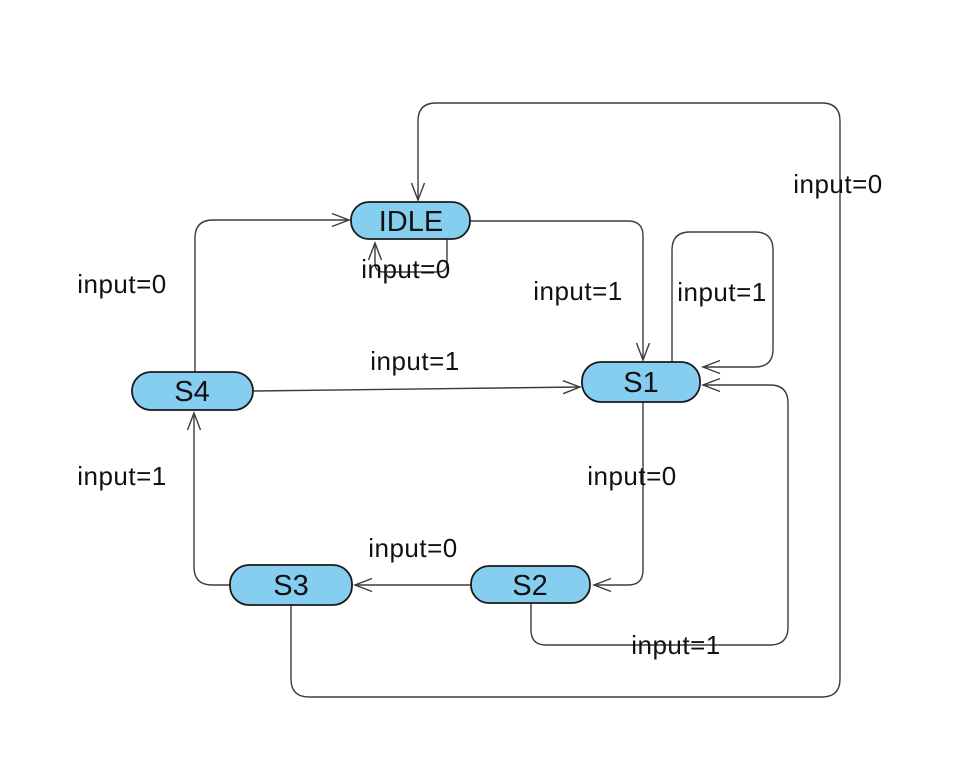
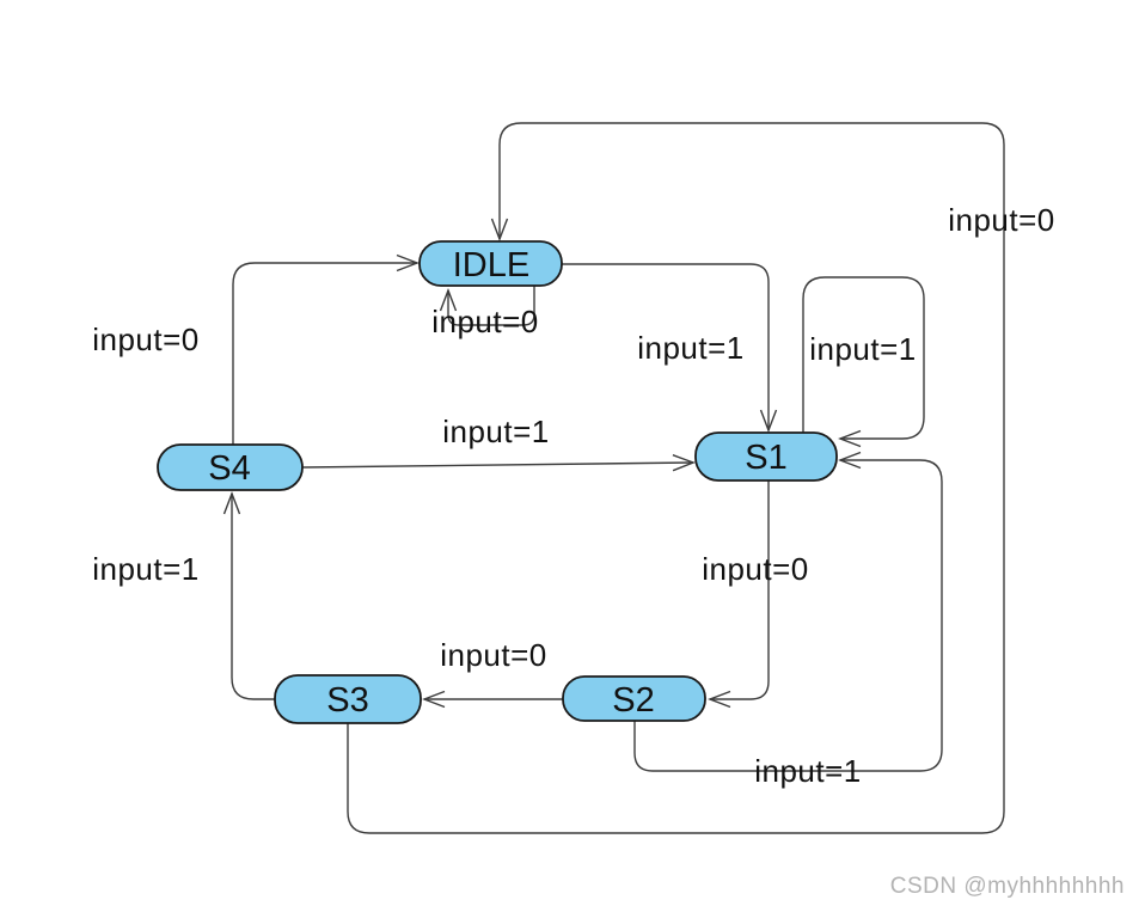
  input=1
  input=0
  input=1
  input=0
  input=0
  input=1
  input=1
  input=0
  input=1
  input=0
  IDLE
  S1
  S2
  S3
  S4
+ CSDN @myhhhhhhhh
